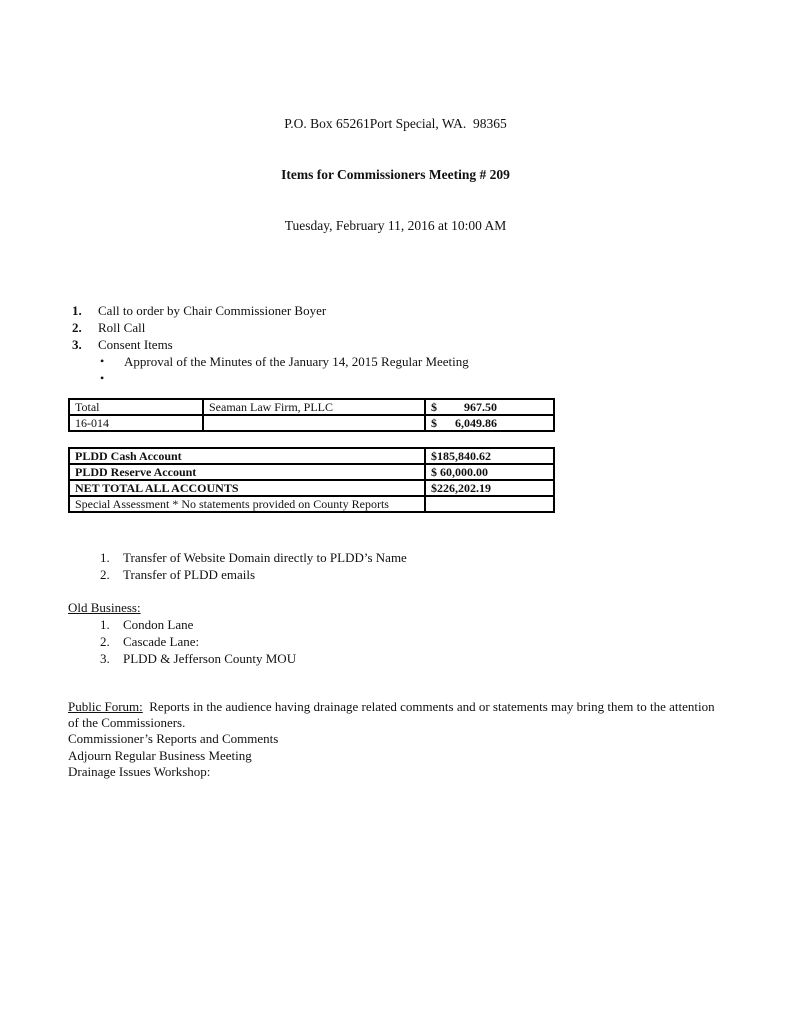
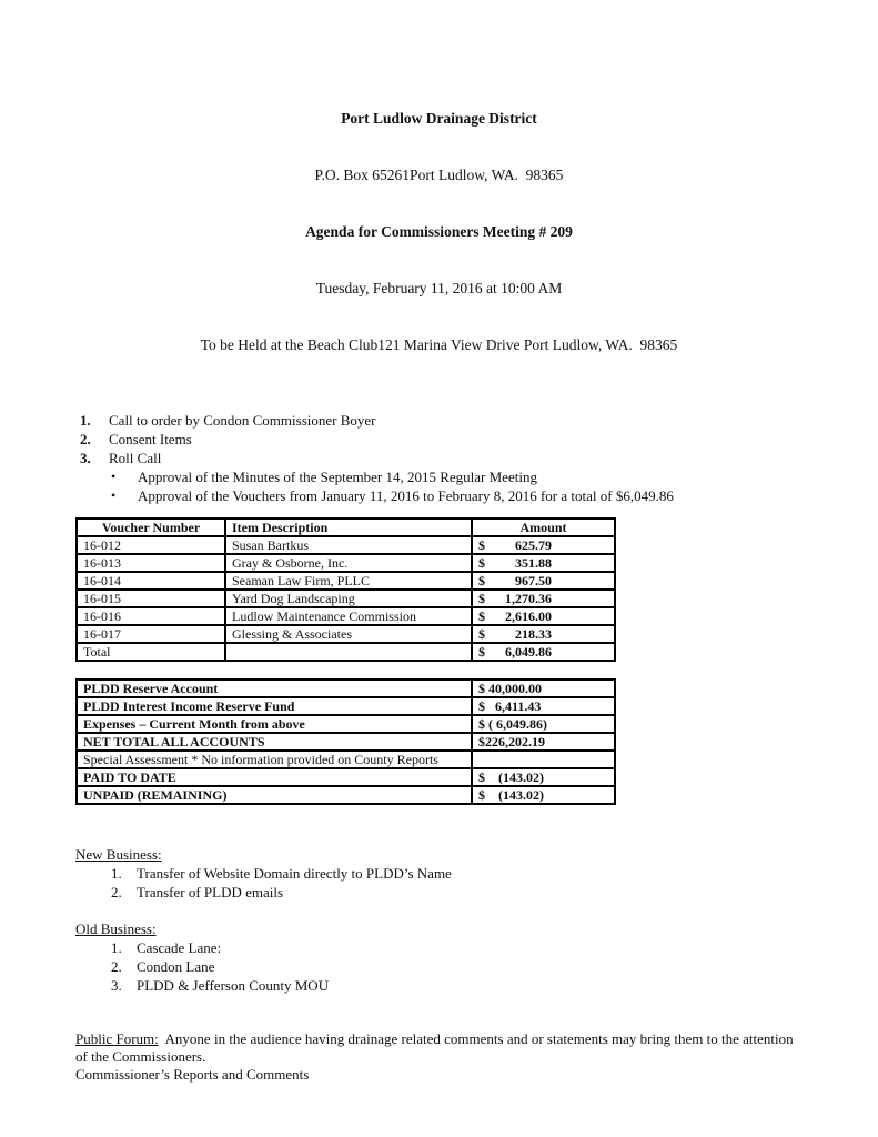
+ Port Ludlow Drainage District
- P.O. Box 65261Port Special, WA. 98365
+ P.O. Box 65261Port Ludlow, WA. 98365
- Items for Commissioners Meeting # 209
+ Agenda for Commissioners Meeting # 209
  Tuesday, February 11, 2016 at 10:00 AM
+ To be Held at the Beach Club121 Marina View Drive Port Ludlow, WA. 98365
  1.
- Call to order by Chair Commissioner Boyer
+ Call to order by Condon Commissioner Boyer
  2.
- Roll Call
+ Consent Items
  3.
- Consent Items
+ Roll Call
  •
- Approval of the Minutes of the January 14, 2015 Regular Meeting
+ Approval of the Minutes of the September 14, 2015 Regular Meeting
  •
+ Approval of the Vouchers from January 11, 2016 to February 8, 2016 for a total of $6,049.86
+ Voucher Number	Item Description	Amount
+ 16-012	Susan Bartkus	$ 625.79
+ 16-013	Gray & Osborne, Inc.	$ 351.88
- Total	Seaman Law Firm, PLLC	$ 967.50
+ 16-014	Seaman Law Firm, PLLC	$ 967.50
+ 16-015	Yard Dog Landscaping	$ 1,270.36
+ 16-016	Ludlow Maintenance Commission	$ 2,616.00
+ 16-017	Glessing & Associates	$ 218.33
- 16-014		$ 6,049.86
+ Total		$ 6,049.86
- PLDD Cash Account	$185,840.62
- PLDD Reserve Account	$ 60,000.00
+ PLDD Reserve Account	$ 40,000.00
+ PLDD Interest Income Reserve Fund	$ 6,411.43
+ Expenses – Current Month from above	$ ( 6,049.86)
  NET TOTAL ALL ACCOUNTS	$226,202.19
- Special Assessment * No statements provided on County Reports
+ Special Assessment * No information provided on County Reports
+ PAID TO DATE	$ (143.02)
+ UNPAID (REMAINING)	$ (143.02)
+ New Business:
  1.
  Transfer of Website Domain directly to PLDD’s Name
  2.
  Transfer of PLDD emails
  Old Business:
  1.
- Condon Lane
+ Cascade Lane:
  2.
- Cascade Lane:
+ Condon Lane
  3.
  PLDD & Jefferson County MOU
- Public Forum: Reports in the audience having drainage related comments and or statements may bring them to the attention of the Commissioners.
+ Public Forum: Anyone in the audience having drainage related comments and or statements may bring them to the attention of the Commissioners.
  Commissioner’s Reports and Comments
- Adjourn Regular Business Meeting
- Drainage Issues Workshop:
